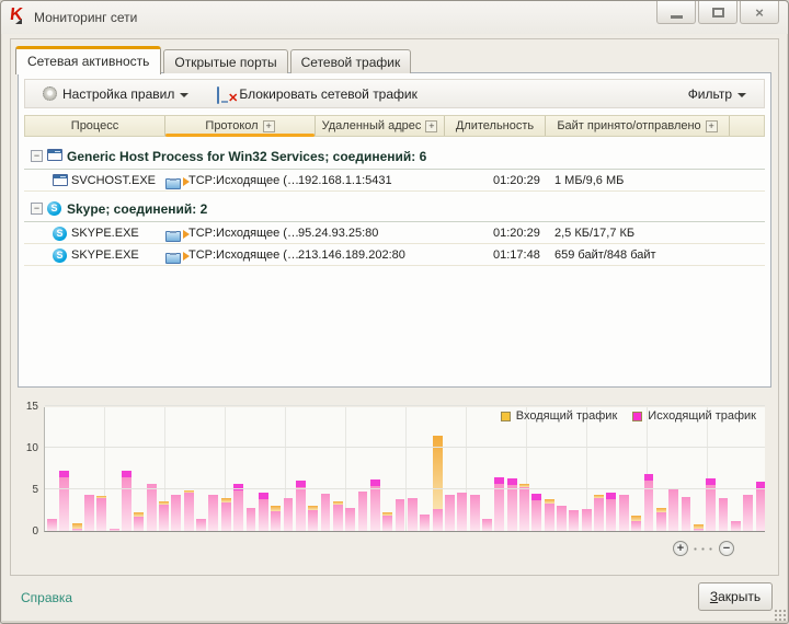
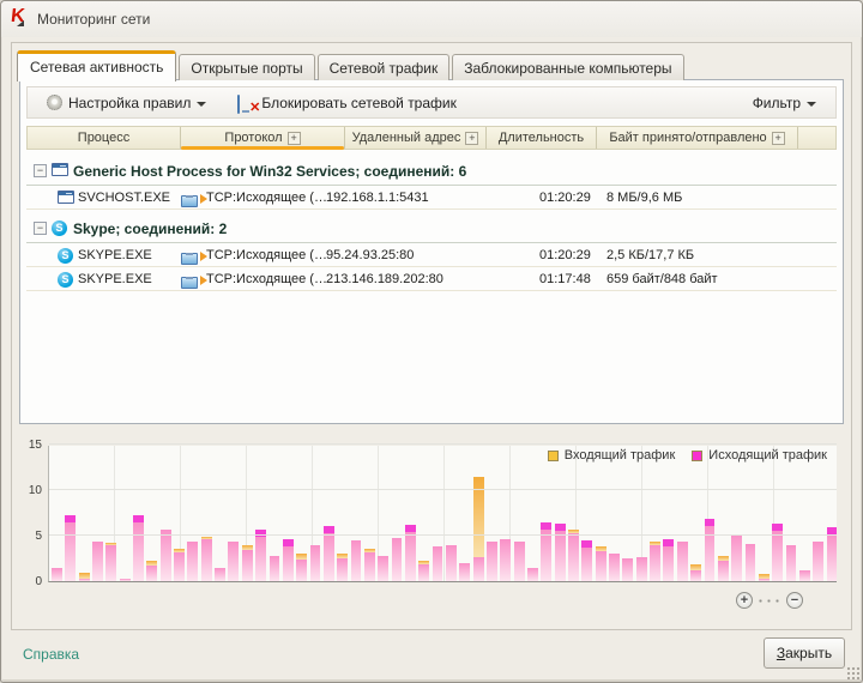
  Мониторинг сети
- ×
  Сетевая активность
  Открытые порты
  Сетевой трафик
+ Заблокированные компьютеры
  Настройка правил
  ✕
  Блокировать сетевой трафик
  Фильтр
  Процесс
  Протокол
  +
  Удаленный адрес
  +
  Длительность
  Байт принято/отправлено
  +
  −
  Generic Host Process for Win32 Services; соединений: 6
  SVCHOST.EXE
  TCP:Исходящее (…
  192.168.1.1:5431
  01:20:29
- 1 МБ/9,6 МБ
+ 8 МБ/9,6 МБ
  −
  S
  Skype; соединений: 2
  S
  SKYPE.EXE
  TCP:Исходящее (…
  95.24.93.25:80
  01:20:29
  2,5 КБ/17,7 КБ
  S
  SKYPE.EXE
  TCP:Исходящее (…
  213.146.189.202:80
  01:17:48
  659 байт/848 байт
  Входящий трафик
  Исходящий трафик
  +
  −
  0
  5
  10
  15
  Справка
  Закрыть
